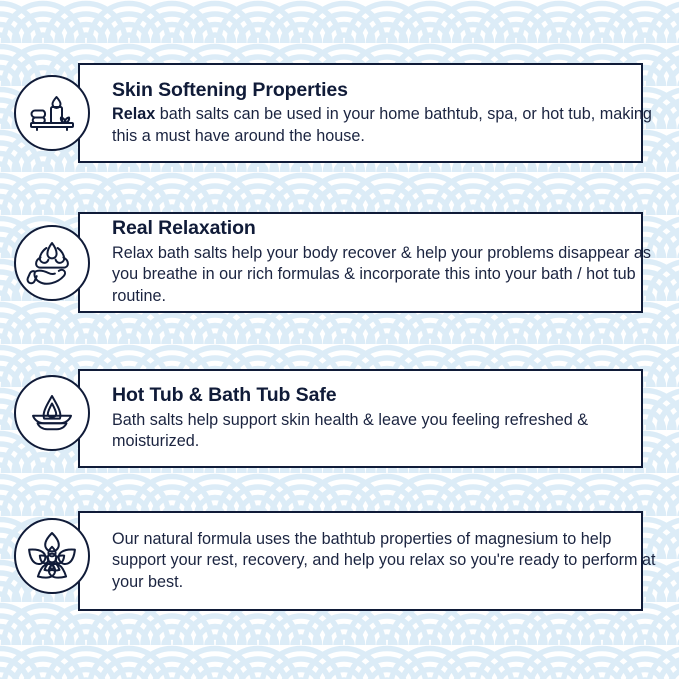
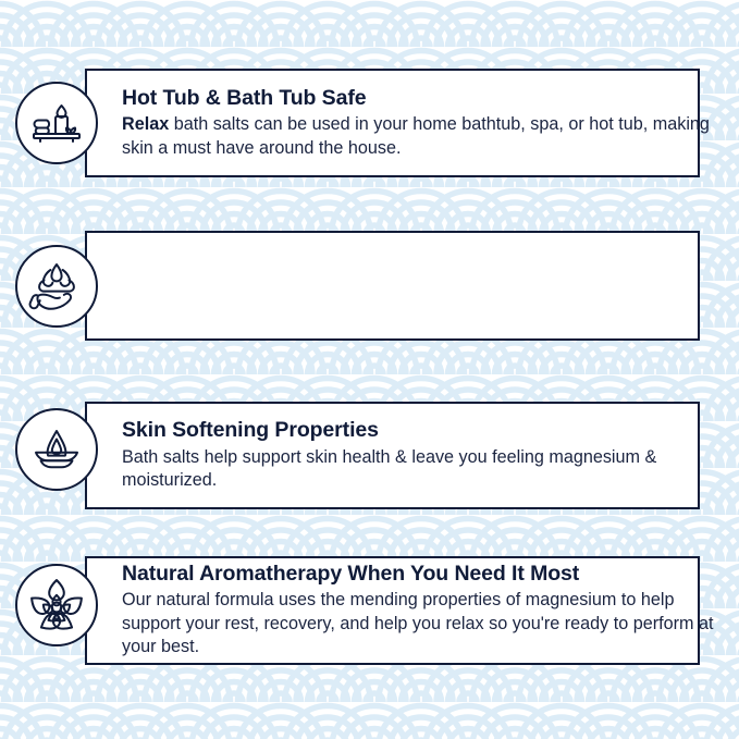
- Skin Softening Properties
+ Hot Tub & Bath Tub Safe
- Relax bath salts can be used in your home bathtub, spa, or hot tub, making this a must have around the house.
+ Relax bath salts can be used in your home bathtub, spa, or hot tub, making skin a must have around the house.
- Real Relaxation
- Relax bath salts help your body recover & help your problems disappear as you breathe in our rich formulas & incorporate this into your bath / hot tub routine.
- Hot Tub & Bath Tub Safe
+ Skin Softening Properties
- Bath salts help support skin health & leave you feeling refreshed & moisturized.
+ Bath salts help support skin health & leave you feeling magnesium & moisturized.
+ Natural Aromatherapy When You Need It Most
- Our natural formula uses the bathtub properties of magnesium to help support your rest, recovery, and help you relax so you're ready to perform at your best.
+ Our natural formula uses the mending properties of magnesium to help support your rest, recovery, and help you relax so you're ready to perform at your best.
